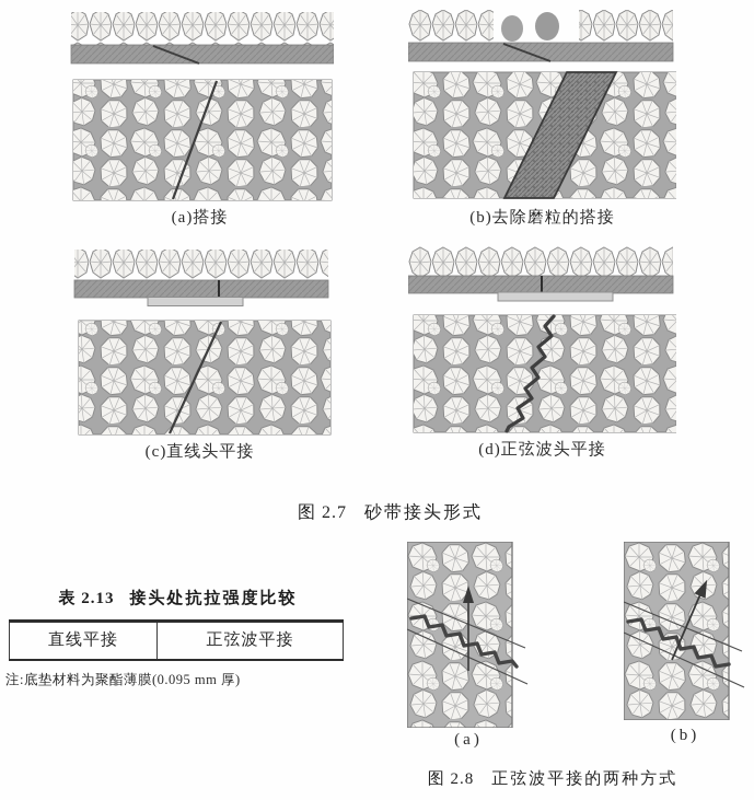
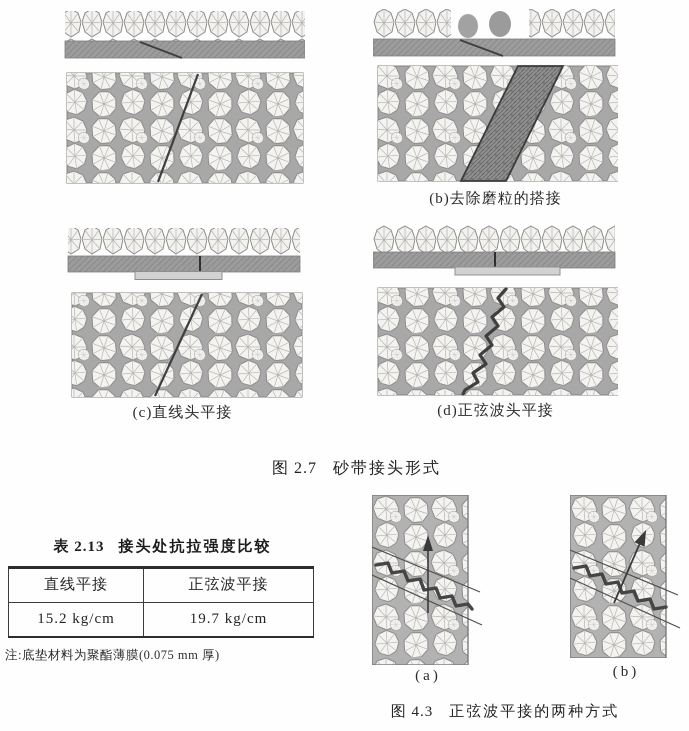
- (a)搭接
  (b)去除磨粒的搭接
  (c)直线头平接
  (d)正弦波头平接
  图 2.7 砂带接头形式
  表 2.13 接头处抗拉强度比较
  直线平接	正弦波平接
+ 15.2 kg/cm	19.7 kg/cm
- 注:底垫材料为聚酯薄膜(0.095 mm 厚)
+ 注:底垫材料为聚酯薄膜(0.075 mm 厚)
  (a)
  (b)
- 图 2.8 正弦波平接的两种方式
+ 图 4.3 正弦波平接的两种方式
